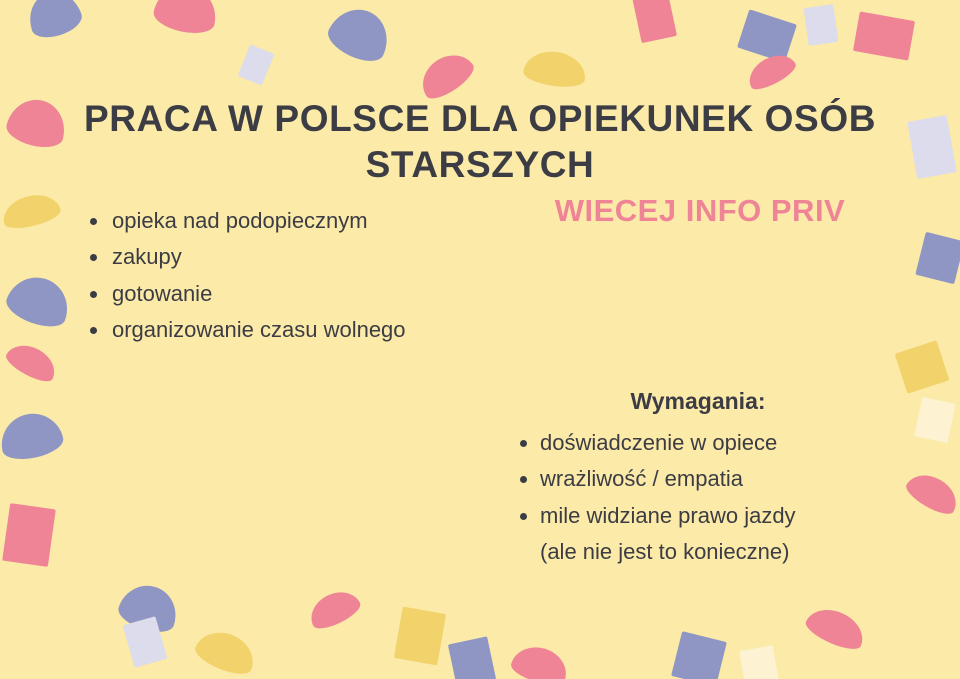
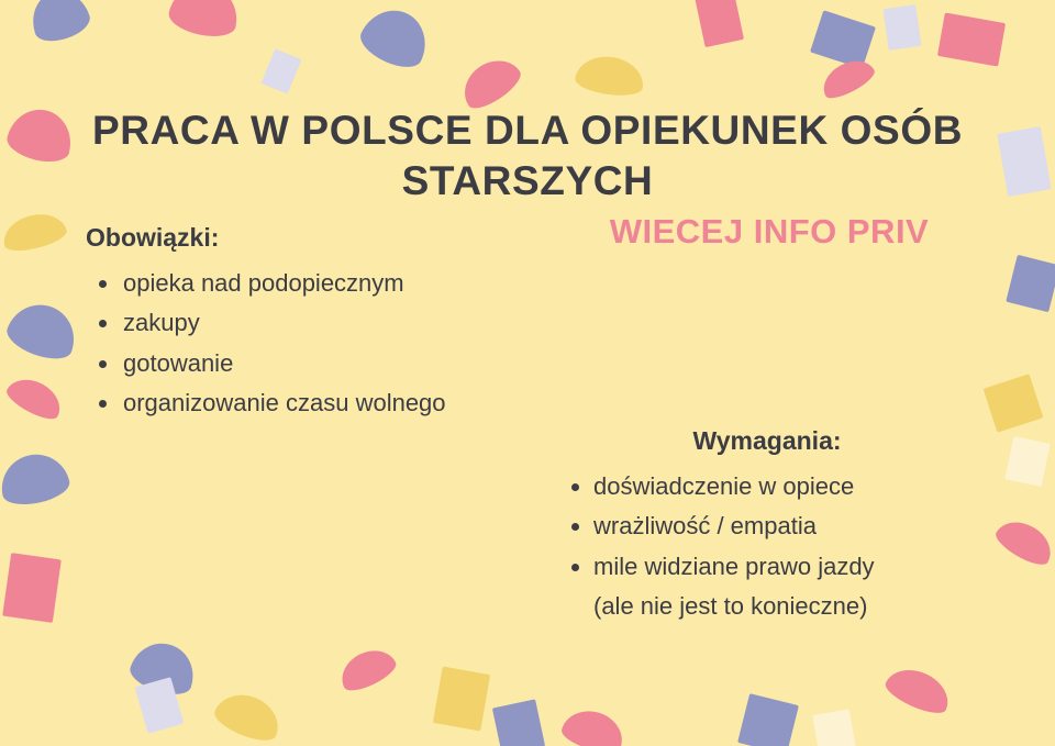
  PRACA W POLSCE DLA OPIEKUNEK OSÓB STARSZYCH
  WIECEJ INFO PRIV
+ Obowiązki:
  opieka nad podopiecznym
  zakupy
  gotowanie
  organizowanie czasu wolnego
  Wymagania:
  doświadczenie w opiece
  wrażliwość / empatia
  mile widziane prawo jazdy
  (ale nie jest to konieczne)
